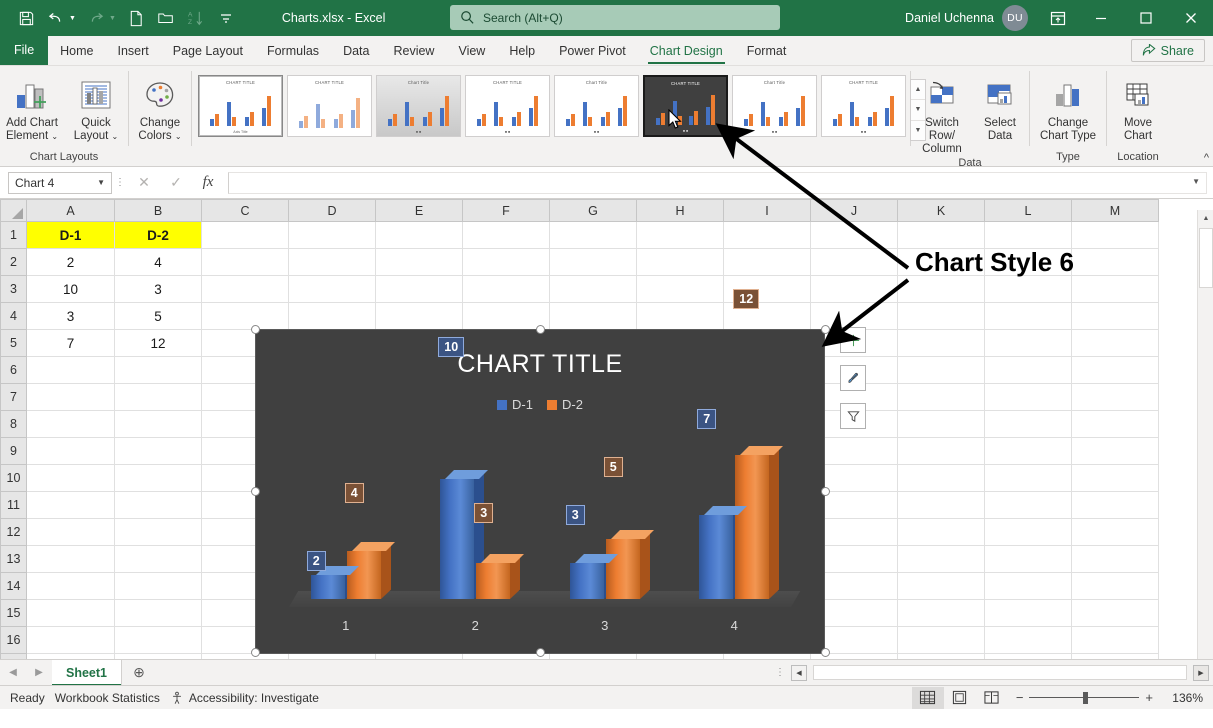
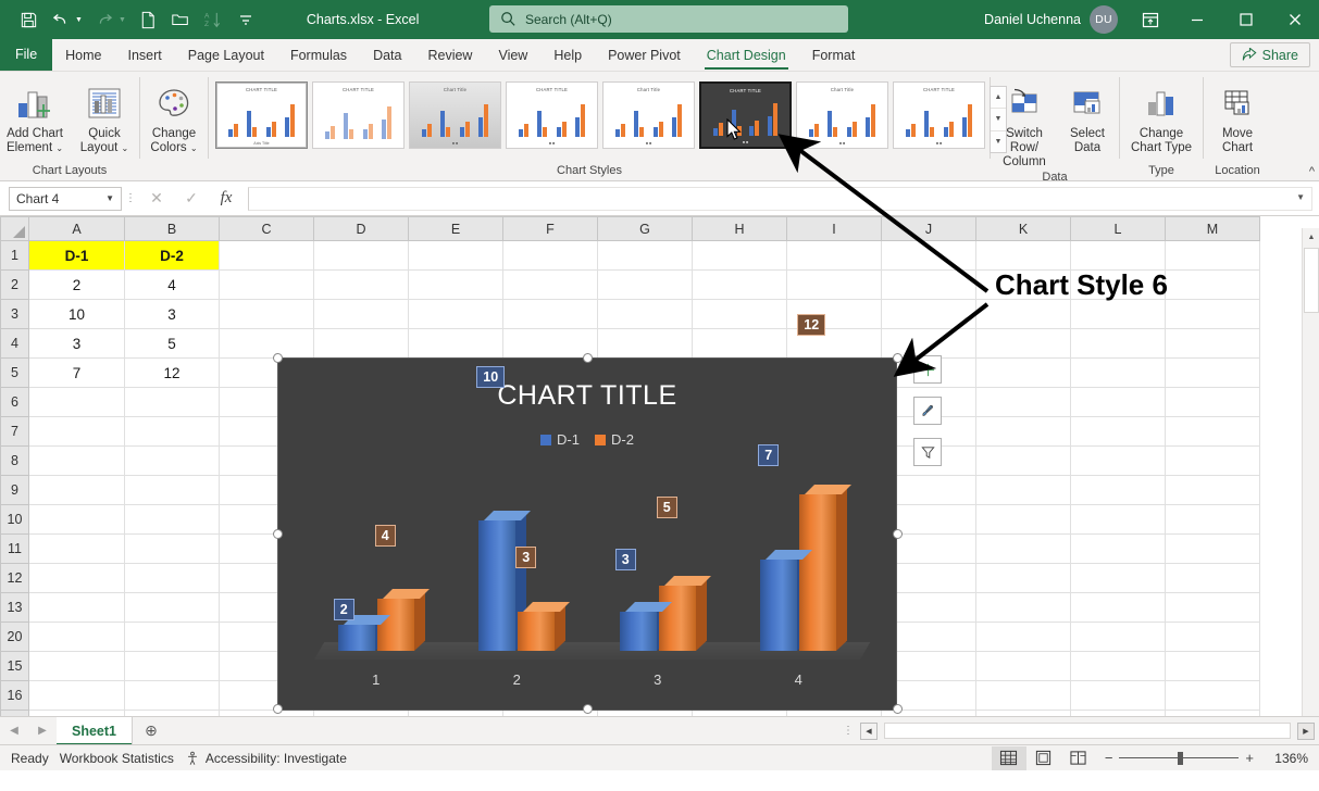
  Charts.xlsx - Excel
  Search (Alt+Q)
  Daniel Uchenna
  DU
  File
  Home
  Insert
  Page Layout
  Formulas
  Data
  Review
  View
  Help
  Power Pivot
  Chart Design
  Format
  Share
  Add Chart
  Element ⌄
  Quick
  Layout ⌄
  Chart Layouts
  Change
  Colors ⌄
+ Chart Styles
  Switch Row/
  Column
  Select
  Data
  Data
  Change
  Chart Type
  Type
  Move
  Chart
  Location
  ^
  Chart 4
  ▼
  ⋮
  ✕
  ✓
  fx
  ▼
  	A	B	C	D	E	F	G	H	I	J	K	L	M
  1	D-1	D-2
  2	2	4
  3	10	3
  4	3	5
  5	7	12
  6
  7
  8
  9
  10
  11
  12
  13
- 14
+ 20
  15
  16
  CHART TITLE
  D-1
  D-2
  2
  4
  10
  3
  3
  5
  7
  12
  1
  2
  3
  4
  Chart Style 6
  ◀
  ▶
  Sheet1
  ⊕
  ⋮
  Ready
  Workbook Statistics
  Accessibility: Investigate
  −
  +
  136%
